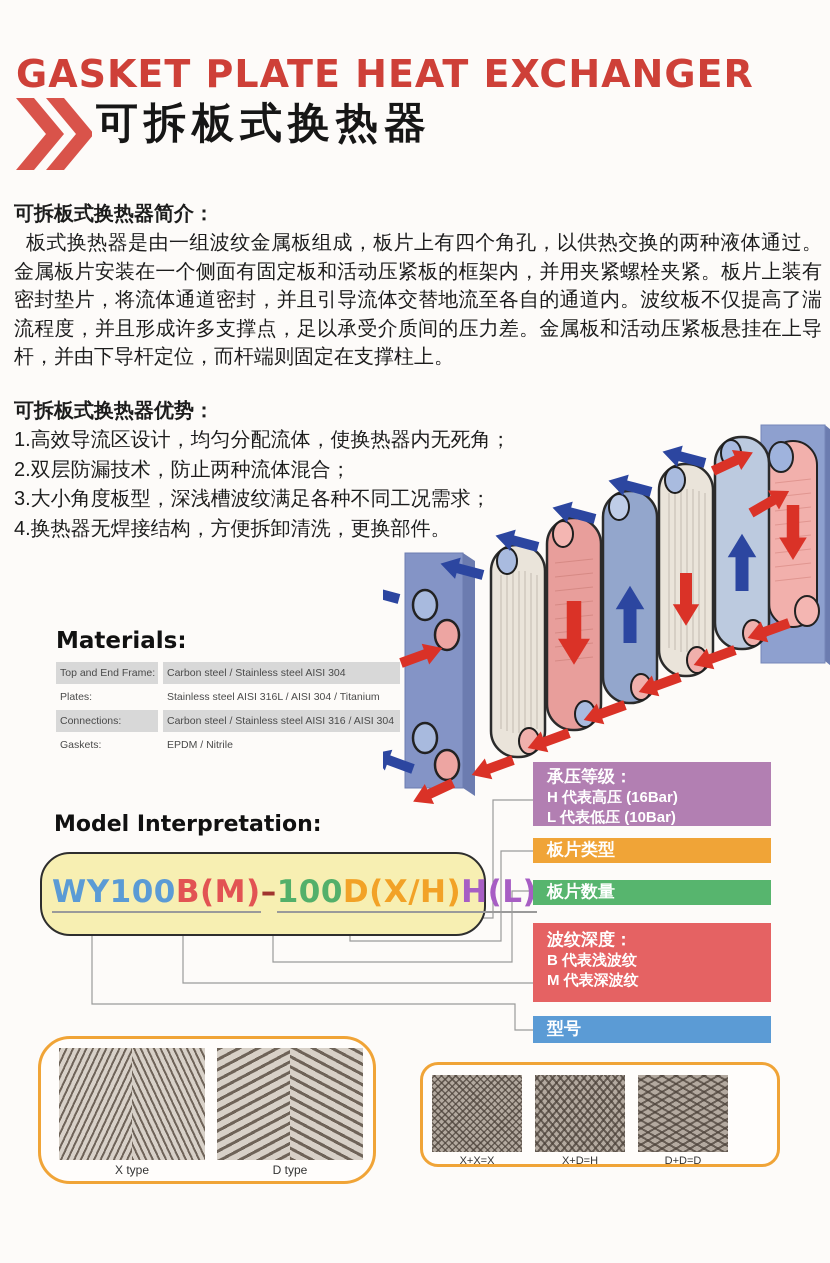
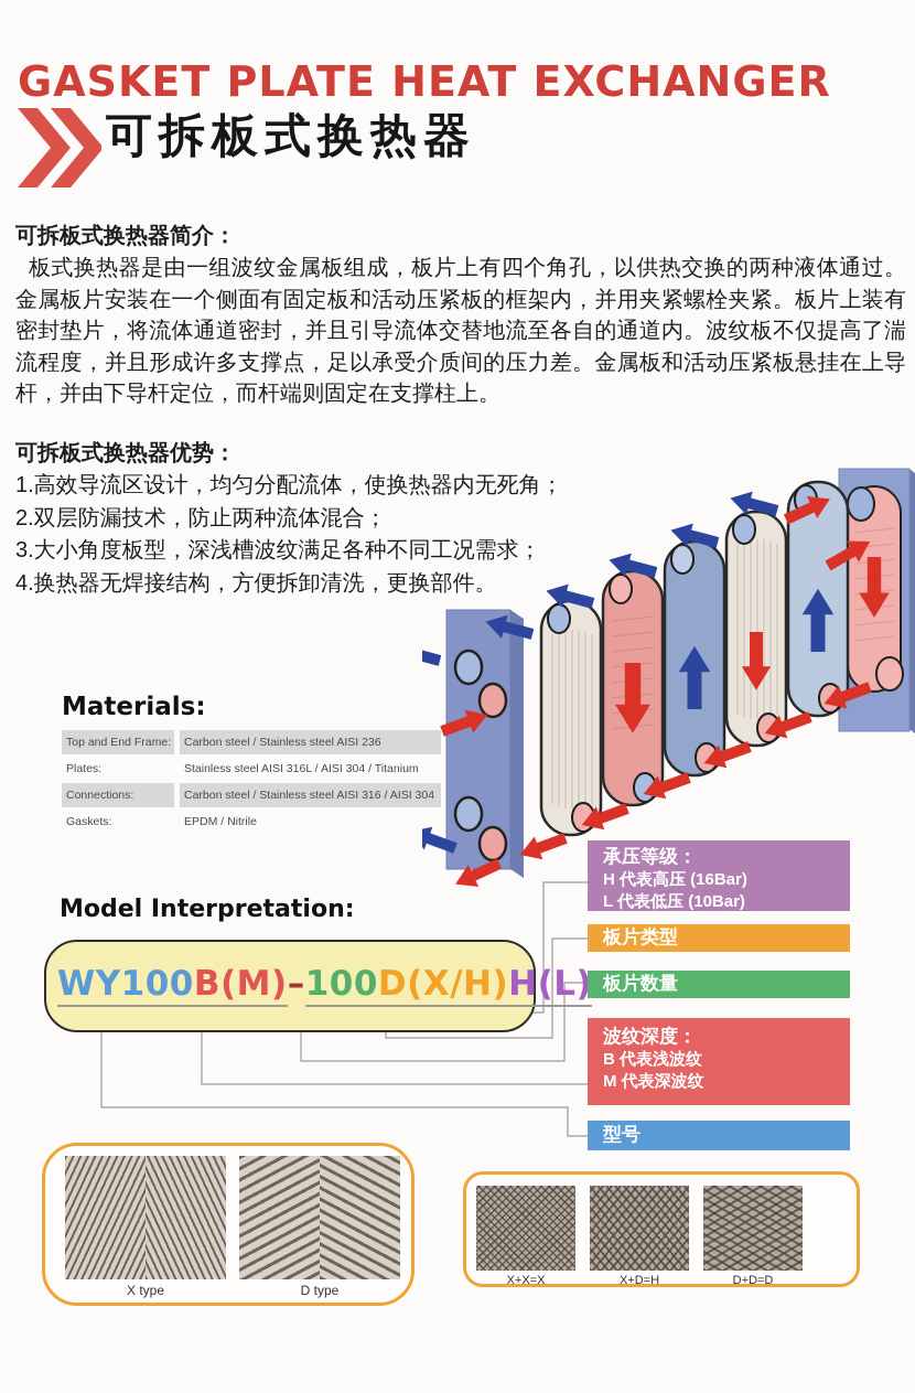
  GASKET PLATE HEAT EXCHANGER
  可拆板式换热器
  可拆板式换热器简介：
  板式换热器是由一组波纹金属板组成，板片上有四个角孔，以供热交换的两种液体通过。金属板片安装在一个侧面有固定板和活动压紧板的框架内，并用夹紧螺栓夹紧。板片上装有密封垫片，将流体通道密封，并且引导流体交替地流至各自的通道内。波纹板不仅提高了湍流程度，并且形成许多支撑点，足以承受介质间的压力差。金属板和活动压紧板悬挂在上导杆，并由下导杆定位，而杆端则固定在支撑柱上。
  可拆板式换热器优势：
  1.高效导流区设计，均匀分配流体，使换热器内无死角；
  2.双层防漏技术，防止两种流体混合；
  3.大小角度板型，深浅槽波纹满足各种不同工况需求；
  4.换热器无焊接结构，方便拆卸清洗，更换部件。
  Materials:
  Top and End Frame:
- Carbon steel / Stainless steel AISI 304
+ Carbon steel / Stainless steel AISI 236
  Plates:
  Stainless steel AISI 316L / AISI 304 / Titanium
  Connections:
  Carbon steel / Stainless steel AISI 316 / AISI 304
  Gaskets:
  EPDM / Nitrile
  Model Interpretation:
  WY100B(M)–100D(X/H)H(L)
  承压等级：
  H 代表高压 (16Bar)
  L 代表低压 (10Bar)
  板片类型
  板片数量
  波纹深度：
  B 代表浅波纹
  M 代表深波纹
  型号
  X type
  D type
  X+X=X
  X+D=H
  D+D=D
